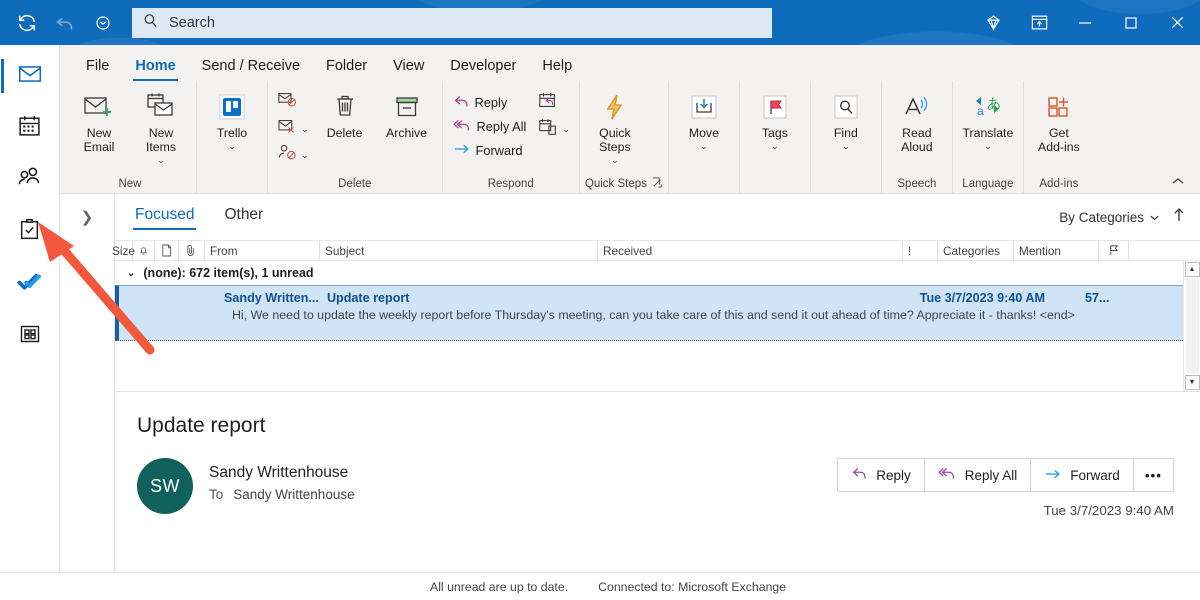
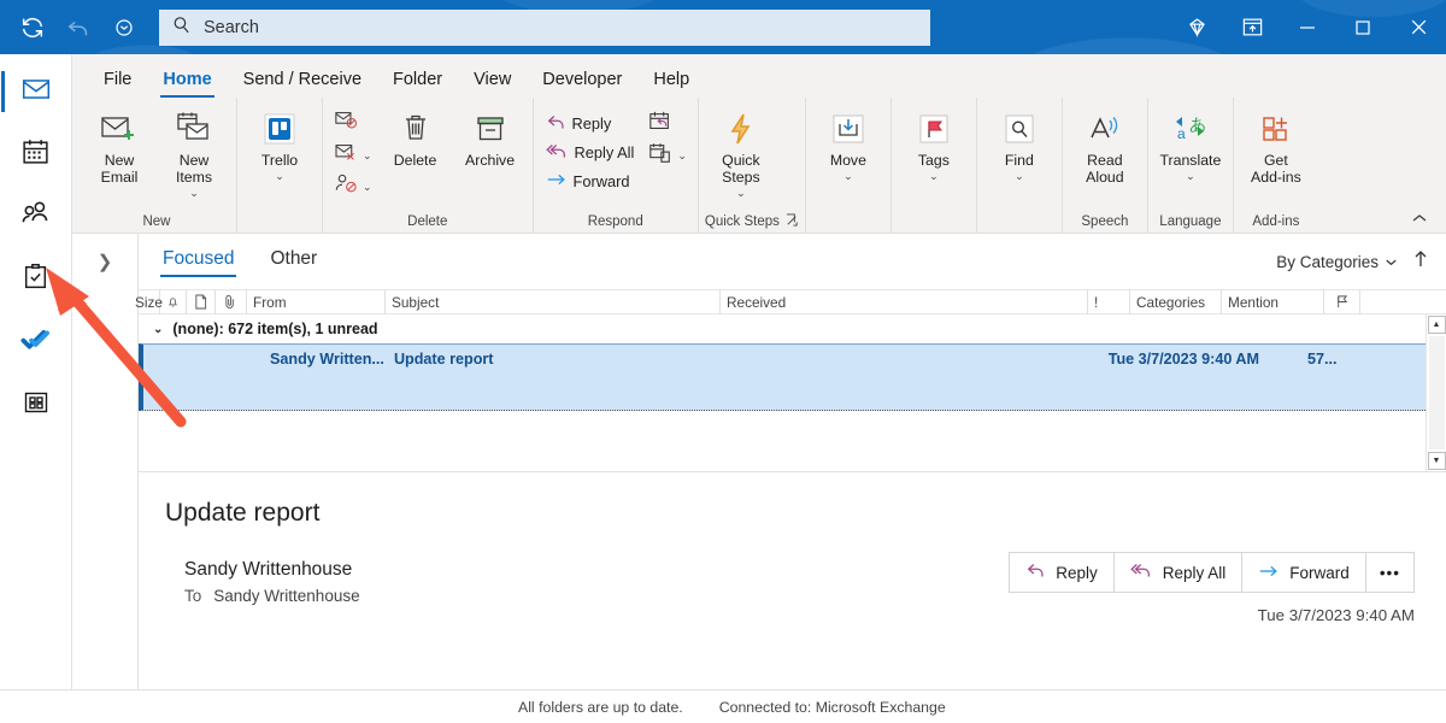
  Search
  File
  Home
  Send / Receive
  Folder
  View
  Developer
  Help
  New
  Email
  New
  Items
  ⌄
  New
  Trello
  ⌄
  ⌄
  ⌄
  Delete
  Archive
  Delete
  Reply
  Reply All
  Forward
  ⌄
  Respond
  Quick
  Steps
  ⌄
  Quick Steps
  Move
  ⌄
  Tags
  ⌄
  Find
  ⌄
  Read
  Aloud
  Speech
  a
  あ
  Translate
  ⌄
  Language
  Get
  Add-ins
  Add-ins
  ❯
  Focused
  Other
  By Categories
  Size
  From
  Subject
  Received
  !
  Categories
  Mention
  ⌄
  (none): 672 item(s), 1 unread
  Sandy Written...
  Update report
  Tue 3/7/2023 9:40 AM
  57...
- Hi, We need to update the weekly report before Thursday's meeting, can you take care of this and send it out ahead of time? Appreciate it - thanks! <end>
  Update report
- SW
  Sandy Writtenhouse
  To
  Sandy Writtenhouse
  Reply
  Reply All
  Forward
  •••
  Tue 3/7/2023 9:40 AM
- All unread are up to date.
+ All folders are up to date.
  Connected to: Microsoft Exchange
